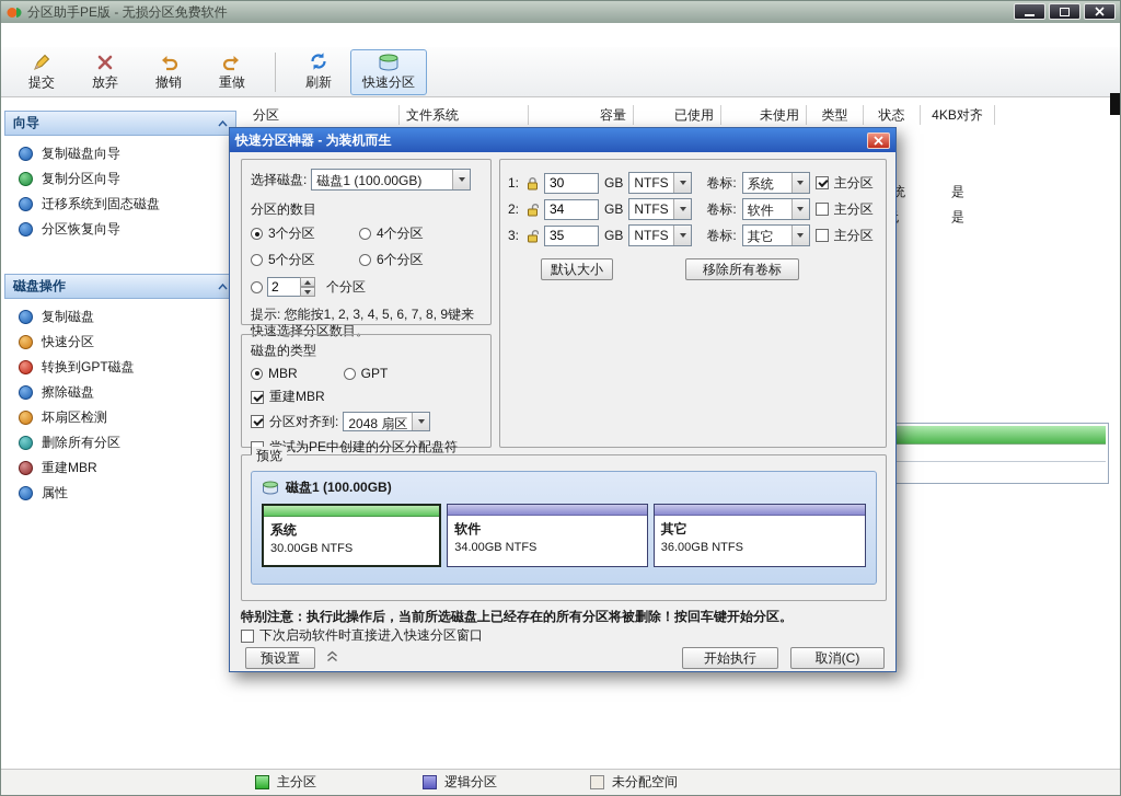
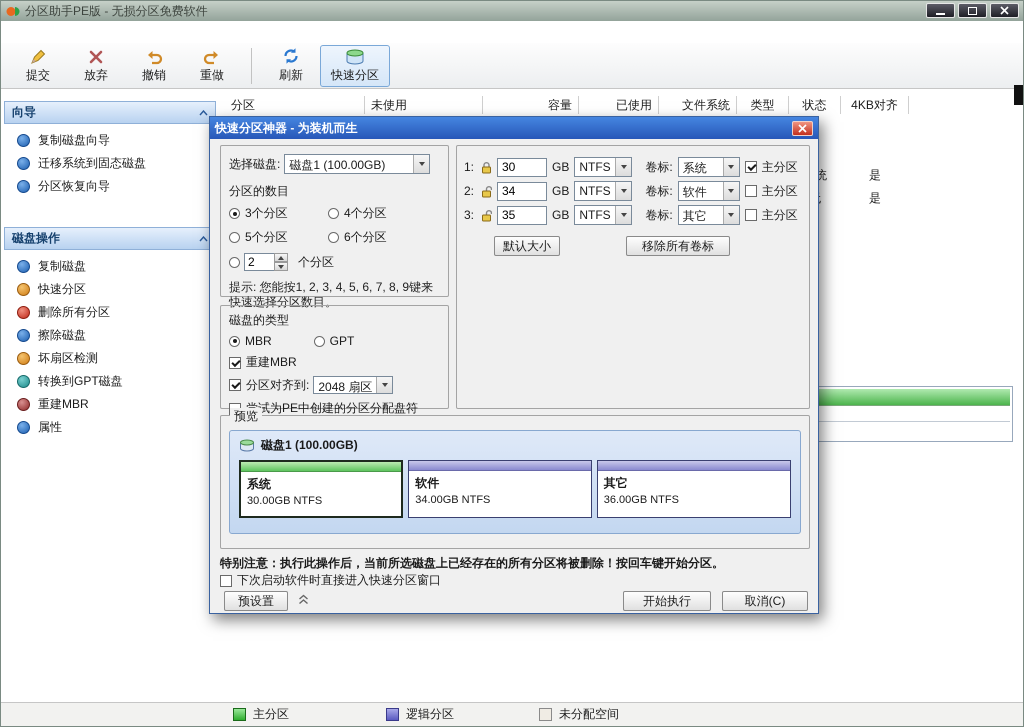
  分区助手PE版 - 无损分区免费软件
  提交
  放弃
  撤销
  重做
  刷新
  快速分区
  分区
- 文件系统
+ 未使用
  容量
  已使用
- 未使用
+ 文件系统
  类型
  状态
  4KB对齐
  是
  是
  向导
  复制磁盘向导
- 复制分区向导
  迁移系统到固态磁盘
  分区恢复向导
  磁盘操作
  复制磁盘
  快速分区
- 转换到GPT磁盘
+ 删除所有分区
  擦除磁盘
  坏扇区检测
- 删除所有分区
+ 转换到GPT磁盘
  重建MBR
  属性
  主分区
  逻辑分区
  未分配空间
  快速分区神器 - 为装机而生
  选择磁盘:
  磁盘1 (100.00GB)
  分区的数目
  3个分区
  4个分区
  5个分区
  6个分区
  2
  个分区
  提示: 您能按1, 2, 3, 4, 5, 6, 7, 8, 9键来
  快速选择分区数目。
  磁盘的类型
  MBR
  GPT
  重建MBR
  分区对齐到:
  2048 扇区
  试为PE中创建的分区分配盘符
  1:
  30
  GB
  NTFS
  卷标:
  系统
  主分区
  2:
  34
  GB
  NTFS
  卷标:
  软件
  主分区
  3:
  35
  GB
  NTFS
  卷标:
  其它
  主分区
  默认大小
  移除所有卷标
  预览
  磁盘1 (100.00GB)
  系统
  30.00GB NTFS
  软件
  34.00GB NTFS
  其它
  36.00GB NTFS
  特别注意：执行此操作后，当前所选磁盘上已经存在的所有分区将被删除！按回车键开始分区。
  下次启动软件时直接进入快速分区窗口
  预设置
  开始执行
  取消(C)
